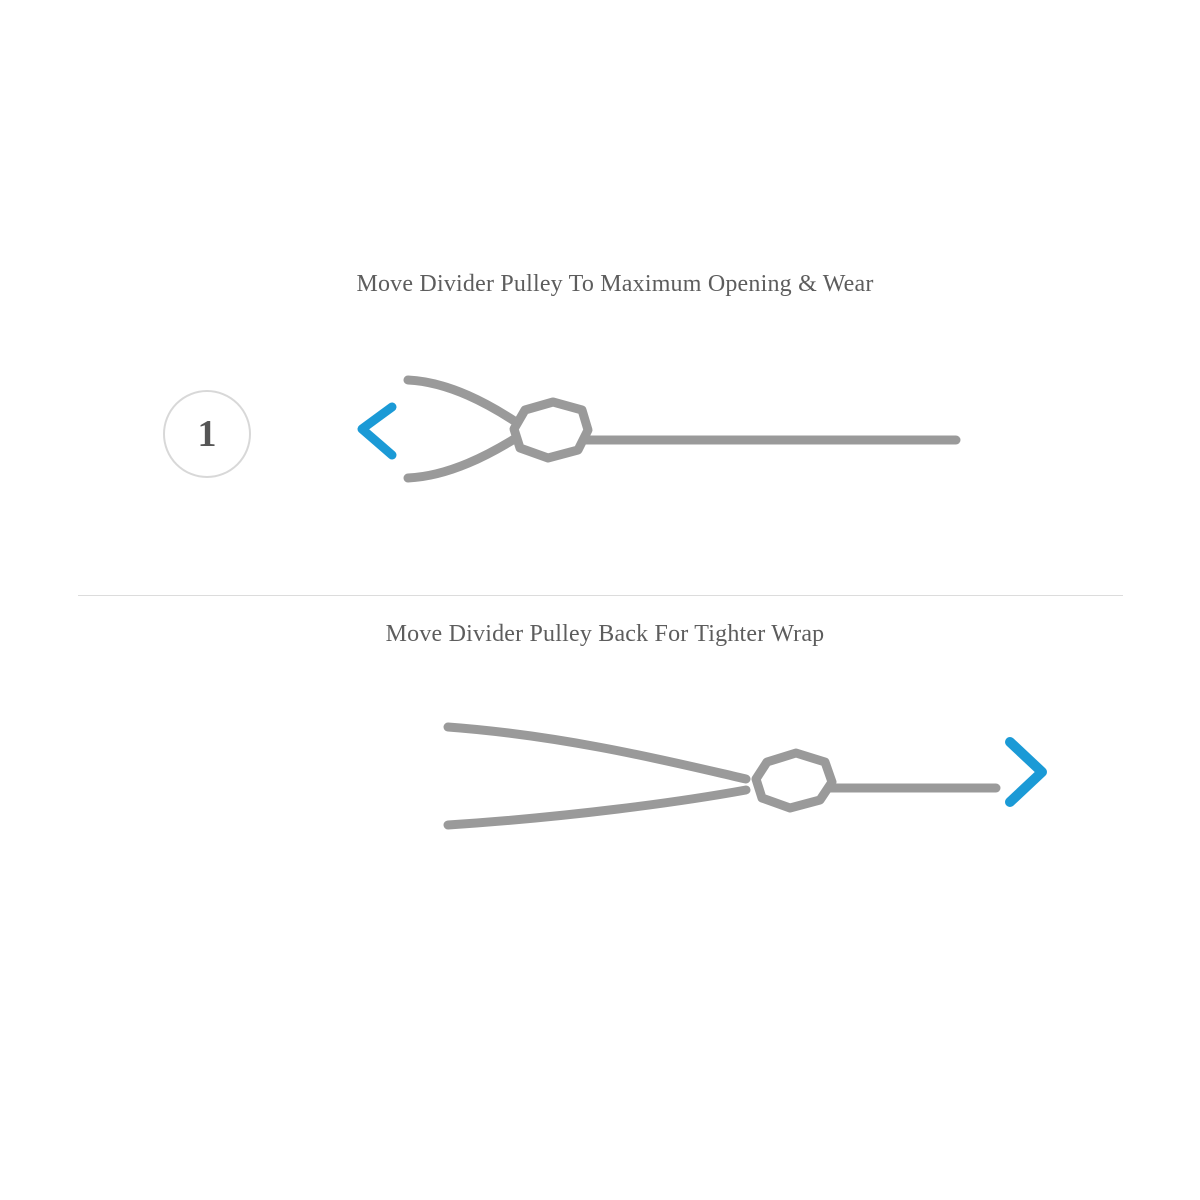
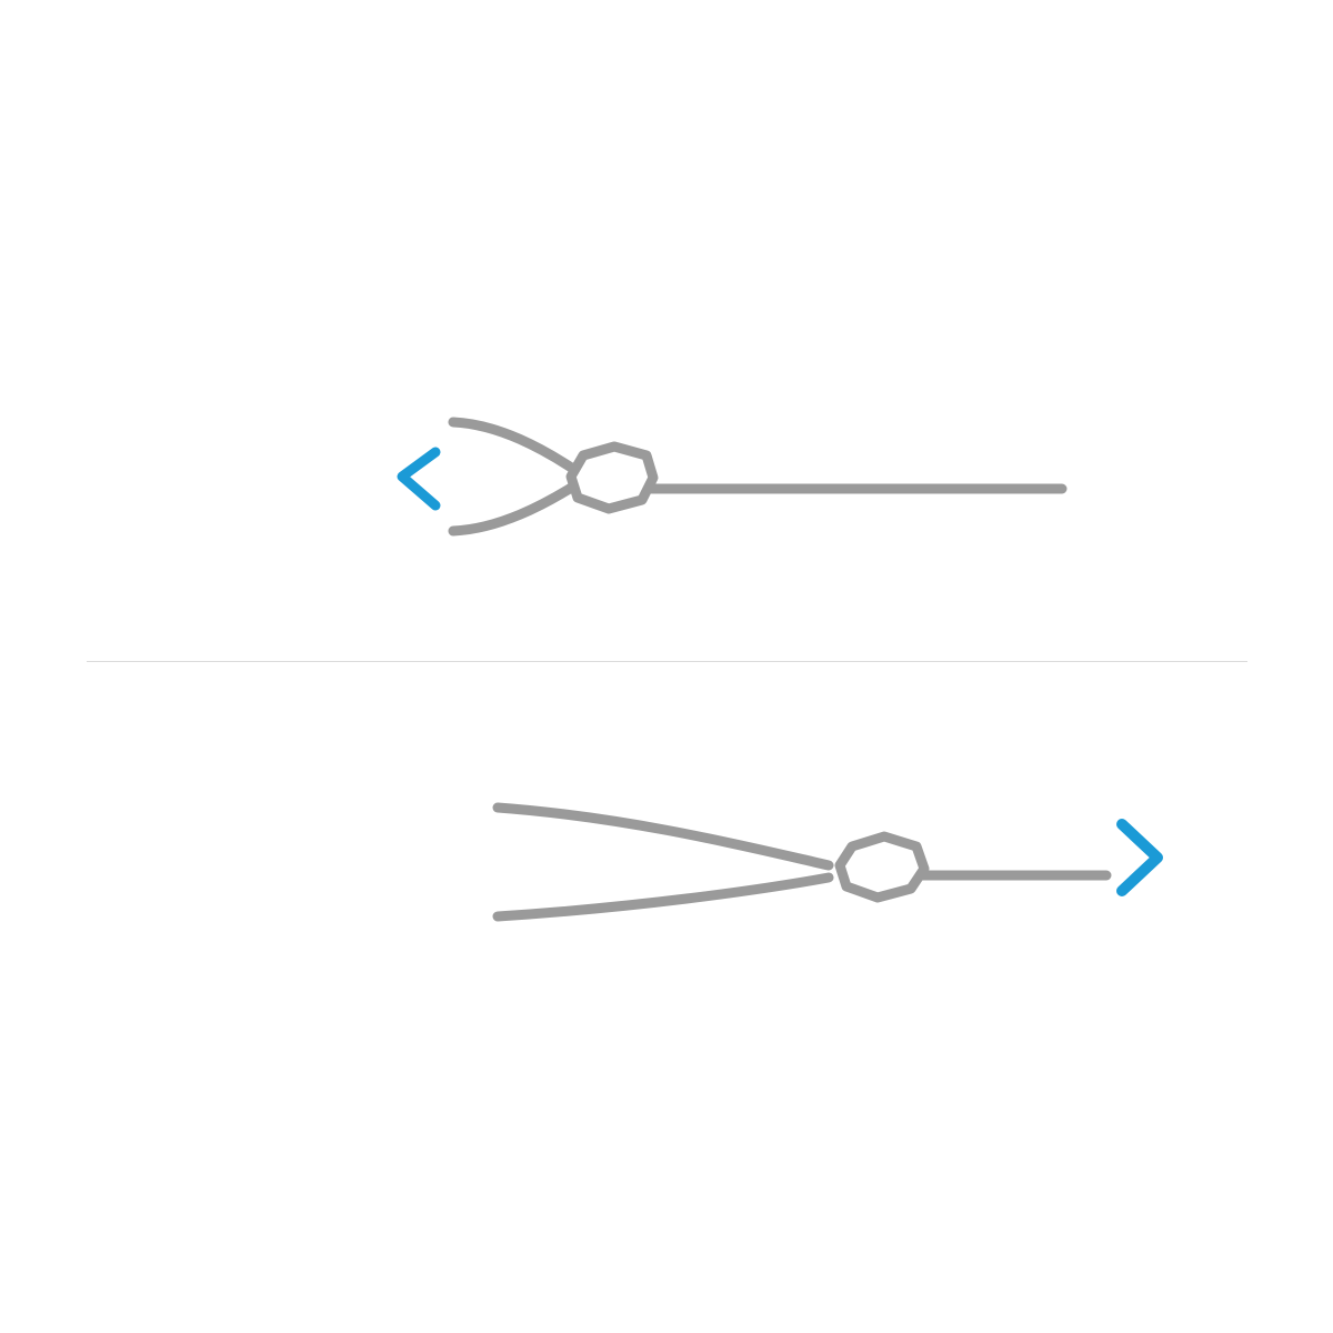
- Move Divider Pulley To Maximum Opening & Wear
- 1
- Move Divider Pulley Back For Tighter Wrap
